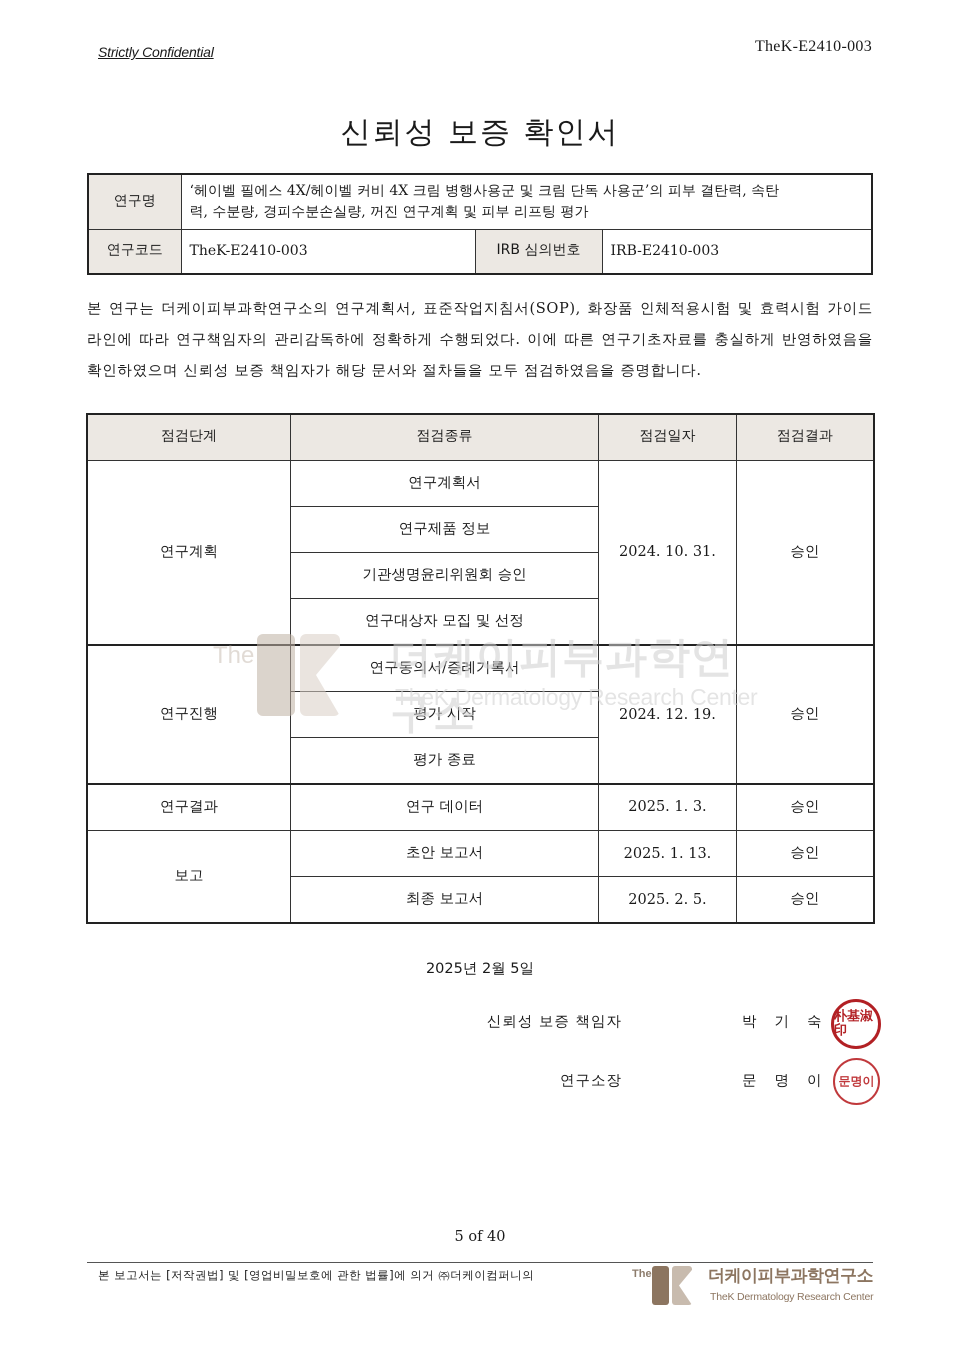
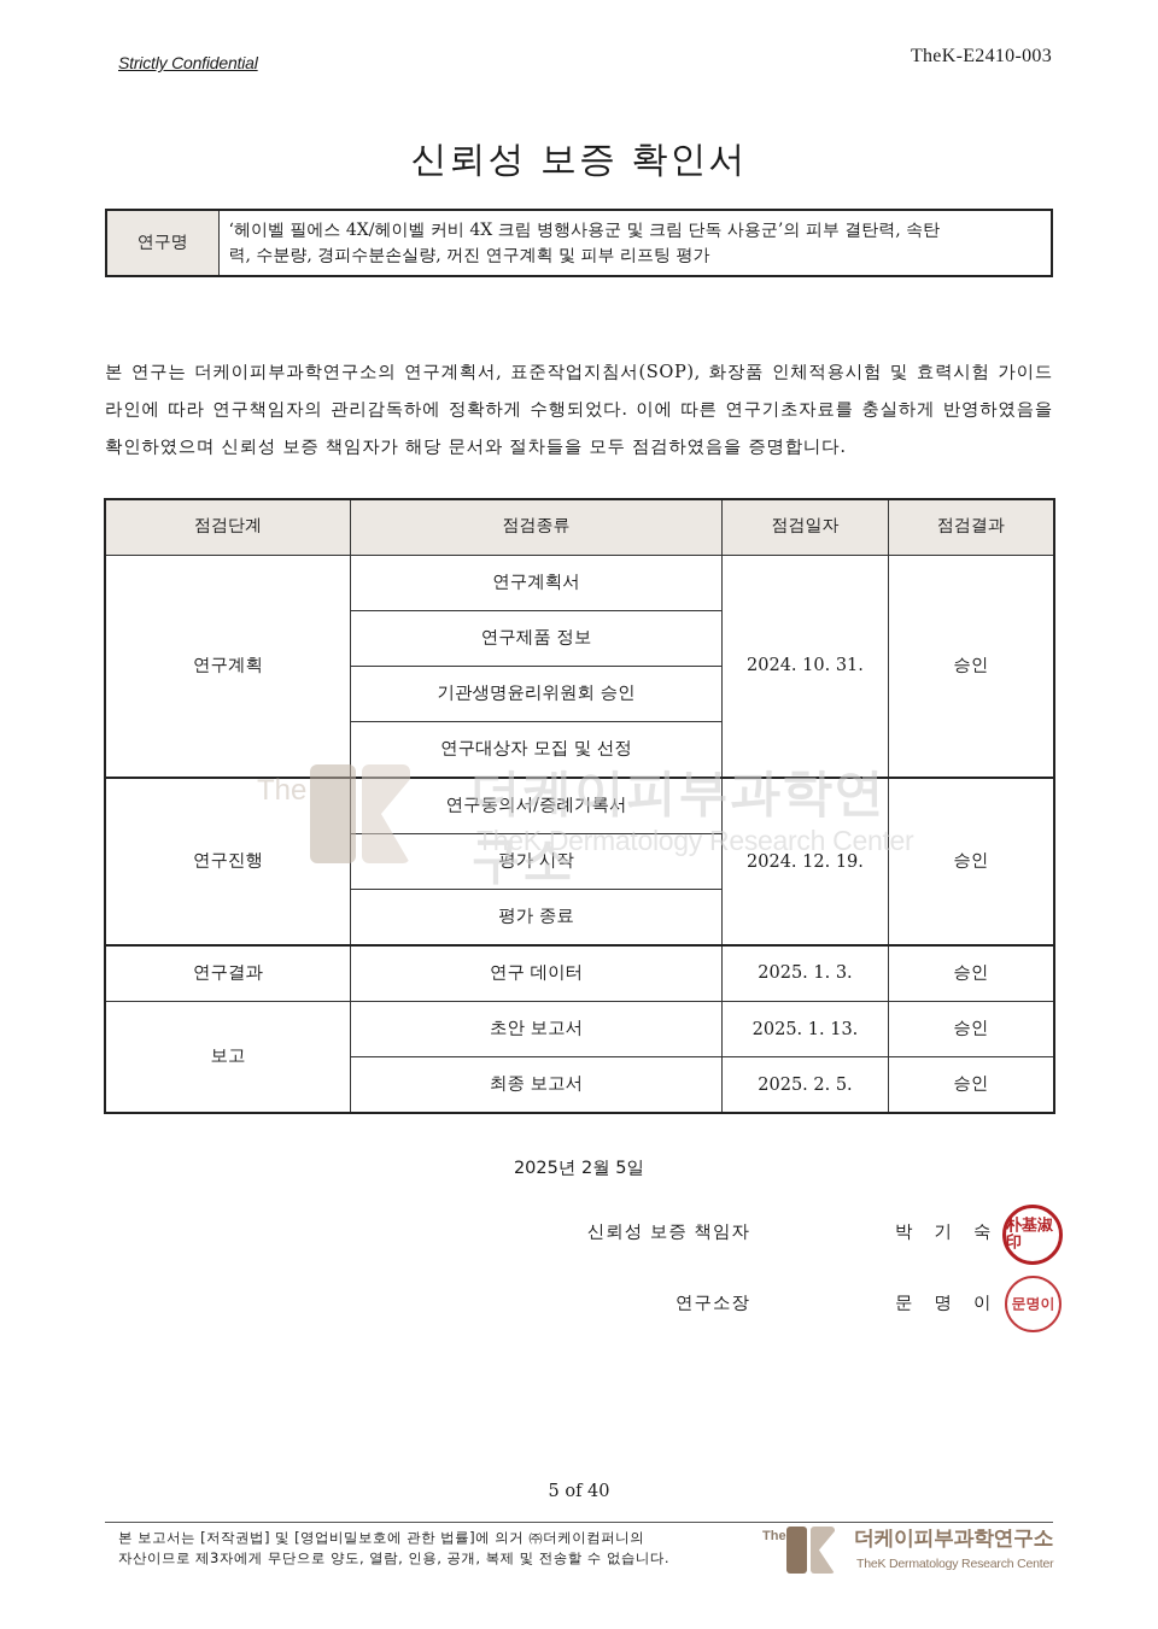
  Strictly Confidential
  TheK-E2410-003
  신뢰성 보증 확인서
  연구명	‘헤이벨 필에스 4X/헤이벨 커비 4X 크림 병행사용군 및 크림 단독 사용군’의 피부 결탄력, 속탄 력, 수분량, 경피수분손실량, 꺼진 연구계획 및 피부 리프팅 평가
- 연구코드	TheK-E2410-003	IRB 심의번호	IRB-E2410-003
  본 연구는 더케이피부과학연구소의 연구계획서, 표준작업지침서(SOP), 화장품 인체적용시험 및 효력시험 가이드라인에 따라 연구책임자의 관리감독하에 정확하게 수행되었다. 이에 따른 연구기초자료를 충실하게 반영하였음을 확인하였으며 신뢰성 보증 책임자가 해당 문서와 절차들을 모두 점검하였음을 증명합니다.
  점검단계	점검종류	점검일자	점검결과
  연구계획	연구계획서	2024. 10. 31.	승인
  연구제품 정보
  기관생명윤리위원회 승인
  연구대상자 모집 및 선정
  연구진행	연구동의서/증례기록서	2024. 12. 19.	승인
  평가 시작
  평가 종료
  연구결과	연구 데이터	2025. 1. 3.	승인
  보고	초안 보고서	2025. 1. 13.	승인
  최종 보고서	2025. 2. 5.	승인
  The
  더케이피부과학연구소
  TheK Dermatology Research Center
  2025년 2월 5일
  신뢰성 보증 책임자
  박기숙
  朴基淑印
  연구소장
  문명이
  문명이
  5 of 40
  본 보고서는 [저작권법] 및 [영업비밀보호에 관한 법률]에 의거 ㈜더케이컴퍼니의
+ 자산이므로 제3자에게 무단으로 양도, 열람, 인용, 공개, 복제 및 전송할 수 없습니다.
  The
  더케이피부과학연구소
  TheK Dermatology Research Center
